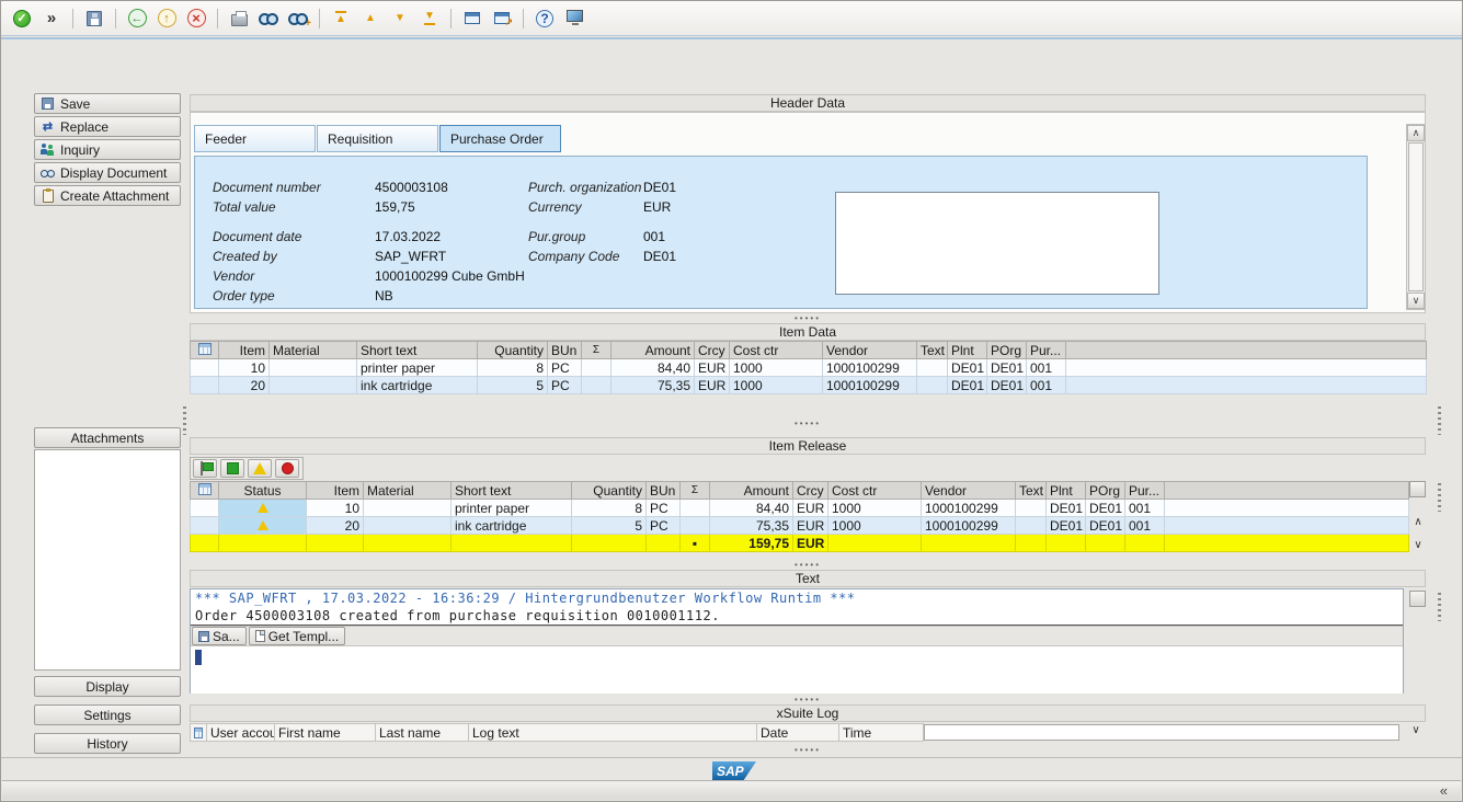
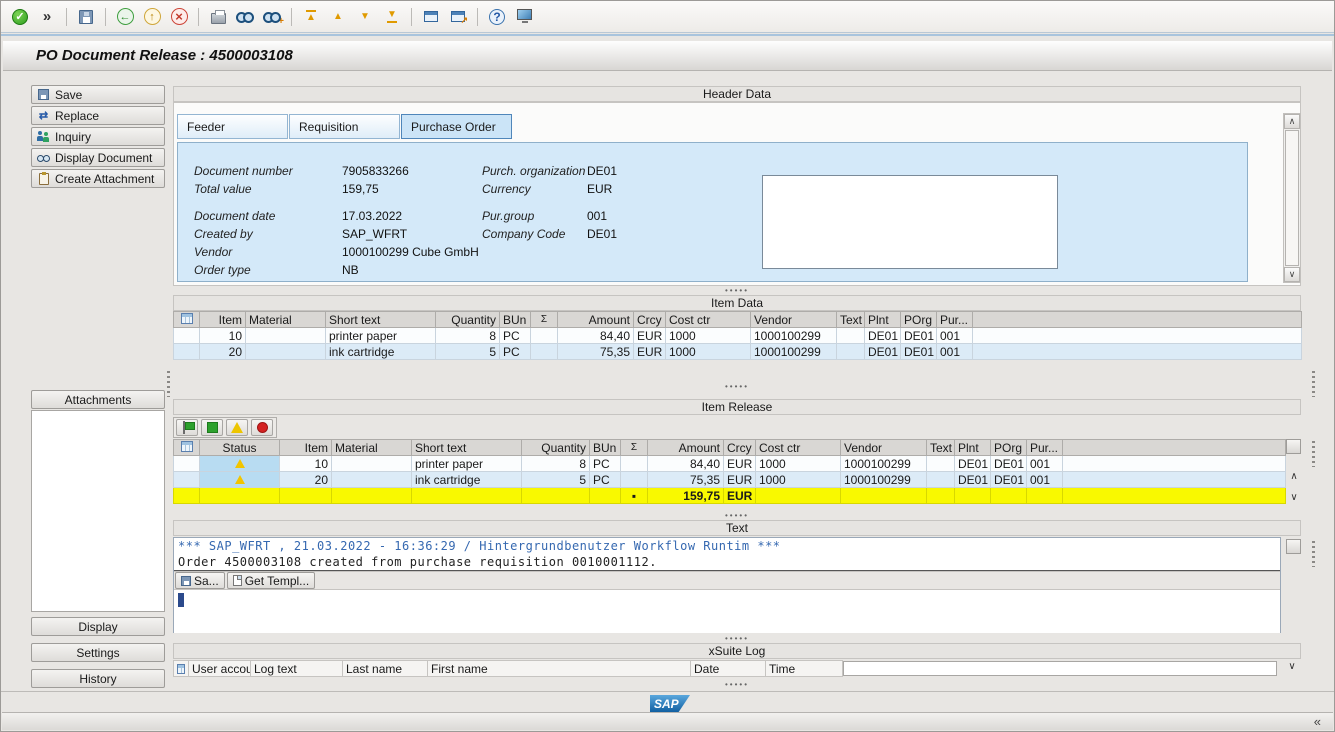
  ✓
  »
  ←
  ↑
  ×
  +
  ▲
  ▲
  ▼
  ▼
  ↗
  ?
+ PO Document Release : 4500003108
  Save
  ⇄
  Replace
  Inquiry
  Display Document
  Create Attachment
  Attachments
  Display
  Settings
  History
  Header Data
  Feeder
  Requisition
  Purchase Order
  Document number
- 4500003108
+ 7905833266
  Purch. organization
  DE01
  Total value
  159,75
  Currency
  EUR
  Document date
  17.03.2022
  Pur.group
  001
  Created by
  SAP_WFRT
  Company Code
  DE01
  Vendor
  1000100299 Cube GmbH
  Order type
  NB
  ∧
  ∨
  •••••
  Item Data
  	Item	Material	Short text	Quantity	BUn	Σ	Amount	Crcy	Cost ctr	Vendor	Text	Plnt	POrg	Pur...
  	10		printer paper	8	PC		84,40	EUR	1000	1000100299		DE01	DE01	001
  	20		ink cartridge	5	PC		75,35	EUR	1000	1000100299		DE01	DE01	001
  •••••
  Item Release
  	Status	Item	Material	Short text	Quantity	BUn	Σ	Amount	Crcy	Cost ctr	Vendor	Text	Plnt	POrg	Pur...
  		10		printer paper	8	PC		84,40	EUR	1000	1000100299		DE01	DE01	001
  		20		ink cartridge	5	PC		75,35	EUR	1000	1000100299		DE01	DE01	001
  							▪	159,75	EUR
  ∧
  ∨
  •••••
  Text
- *** SAP_WFRT , 17.03.2022 - 16:36:29 / Hintergrundbenutzer Workflow Runtim ***
+ *** SAP_WFRT , 21.03.2022 - 16:36:29 / Hintergrundbenutzer Workflow Runtim ***
  Order 4500003108 created from purchase requisition 0010001112.
  Sa...
  Get Templ...
  •••••
  xSuite Log
  User accou
- First name
+ Log text
  Last name
- Log text
+ First name
  Date
  Time
  ∨
  •••••
  SAP
  «
